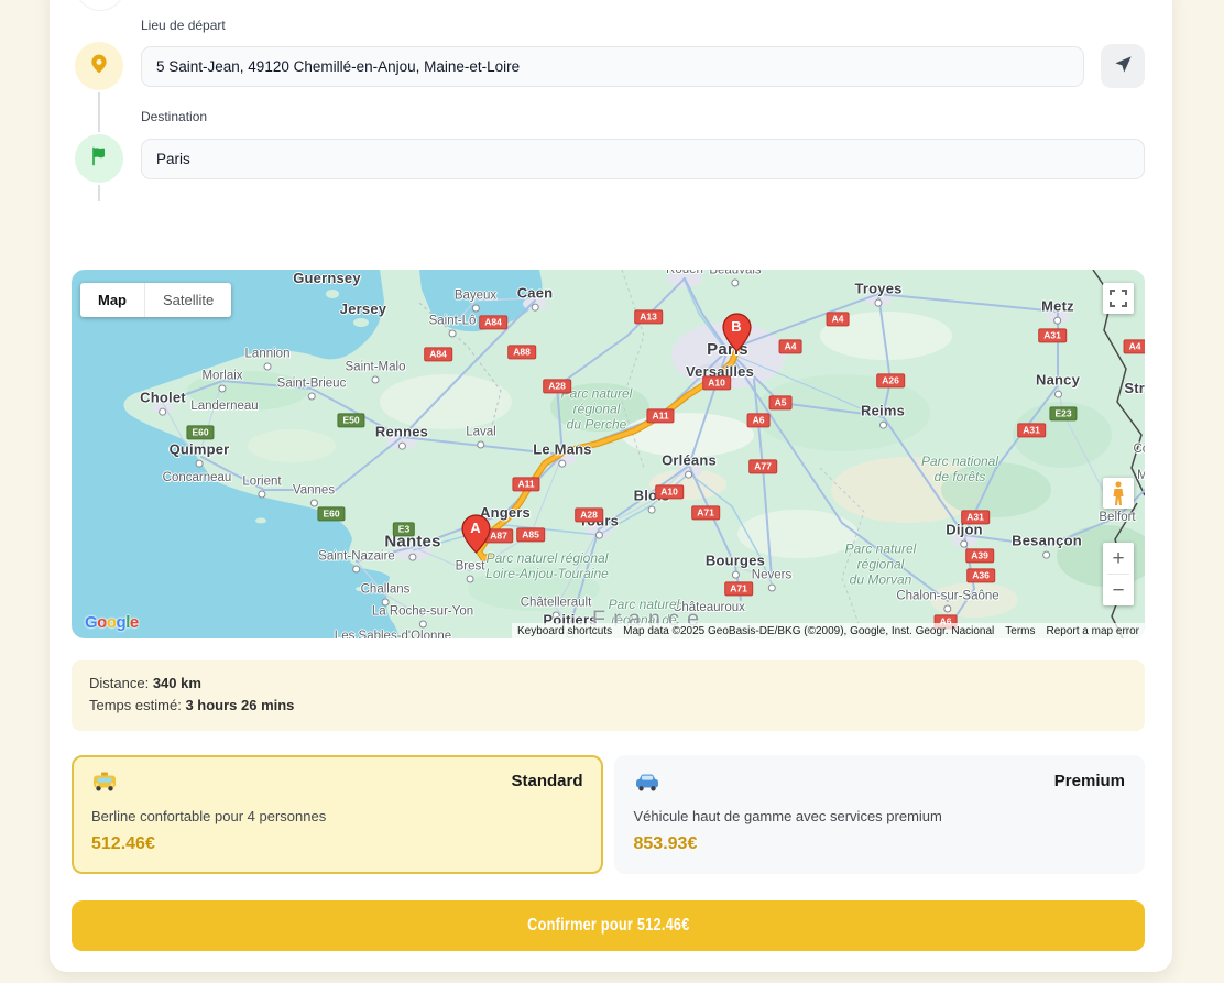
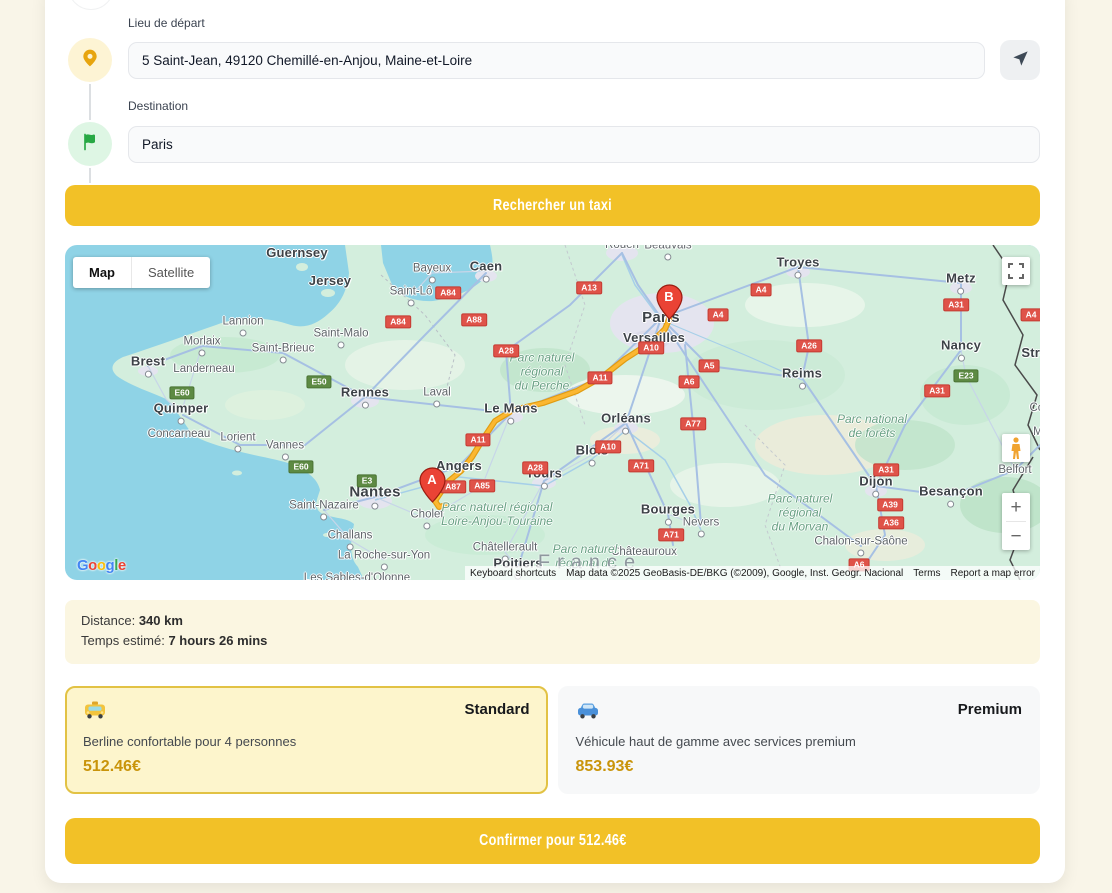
  Lieu de départ
  5 Saint-Jean, 49120 Chemillé-en-Anjou, Maine-et-Loire
  Destination
  Paris
+ Rechercher un taxi
  Guernsey
  Jersey
  Bayeux
  Caen
  Saint-Lô
  Rouen
  Beauvais
  Troyes
  Metz
  Nancy
  Lannion
  Morlaix
  Saint-Brieuc
  Saint-Malo
- Cholet
+ Brest
  Landerneau
  Quimper
  Concarneau
  Lorient
  Vannes
  Rennes
  Laval
  Le Mans
  Angers
  Nantes
  Saint-Nazaire
  Challans
  La Roche-sur-Yon
  Les Sables-d'Olonne
- Brest
+ Cholet
  Châtellerault
  Poitiers
  Châteauroux
  Orléans
  Bourges
  Nevers
  Versailles
  Pars
  Reims
  Chalon-sur-Saône
  Dijon
  Besançon
  Belfort
  arc naturel
  régional
  du Perche
  Parc naturel régional
  Loire-Anjou-Touraine
  Parc national
  de forêts
  Parc naturel
  régional
  du Morvan
  Parc naturel
  régional de
  A84
  A84
  A88
  A13
  A28
  A28
  A11
  A11
  A10
  A10
  A5
  A6
  A4
  A4
  A4
  A26
  A31
  A31
  A31
  A39
  A36
  A6
  A71
  A71
  A77
  A85
  A87
  E60
  E50
  E60
  E3
  E23
  France
  A
  B
  Map
  Satellite
  +
  −
  Google
  Keyboard shortcuts
  Map data ©2025 GeoBasis-DE/BKG (©2009), Google, Inst. Geogr. Nacional
  Terms
  Report a map error
  Distance: 340 km
- Temps estimé: 3 hours 26 mins
+ Temps estimé: 7 hours 26 mins
  Standard
  Berline confortable pour 4 personnes
  512.46€
  Premium
  Véhicule haut de gamme avec services premium
  853.93€
  Confirmer pour 512.46€
